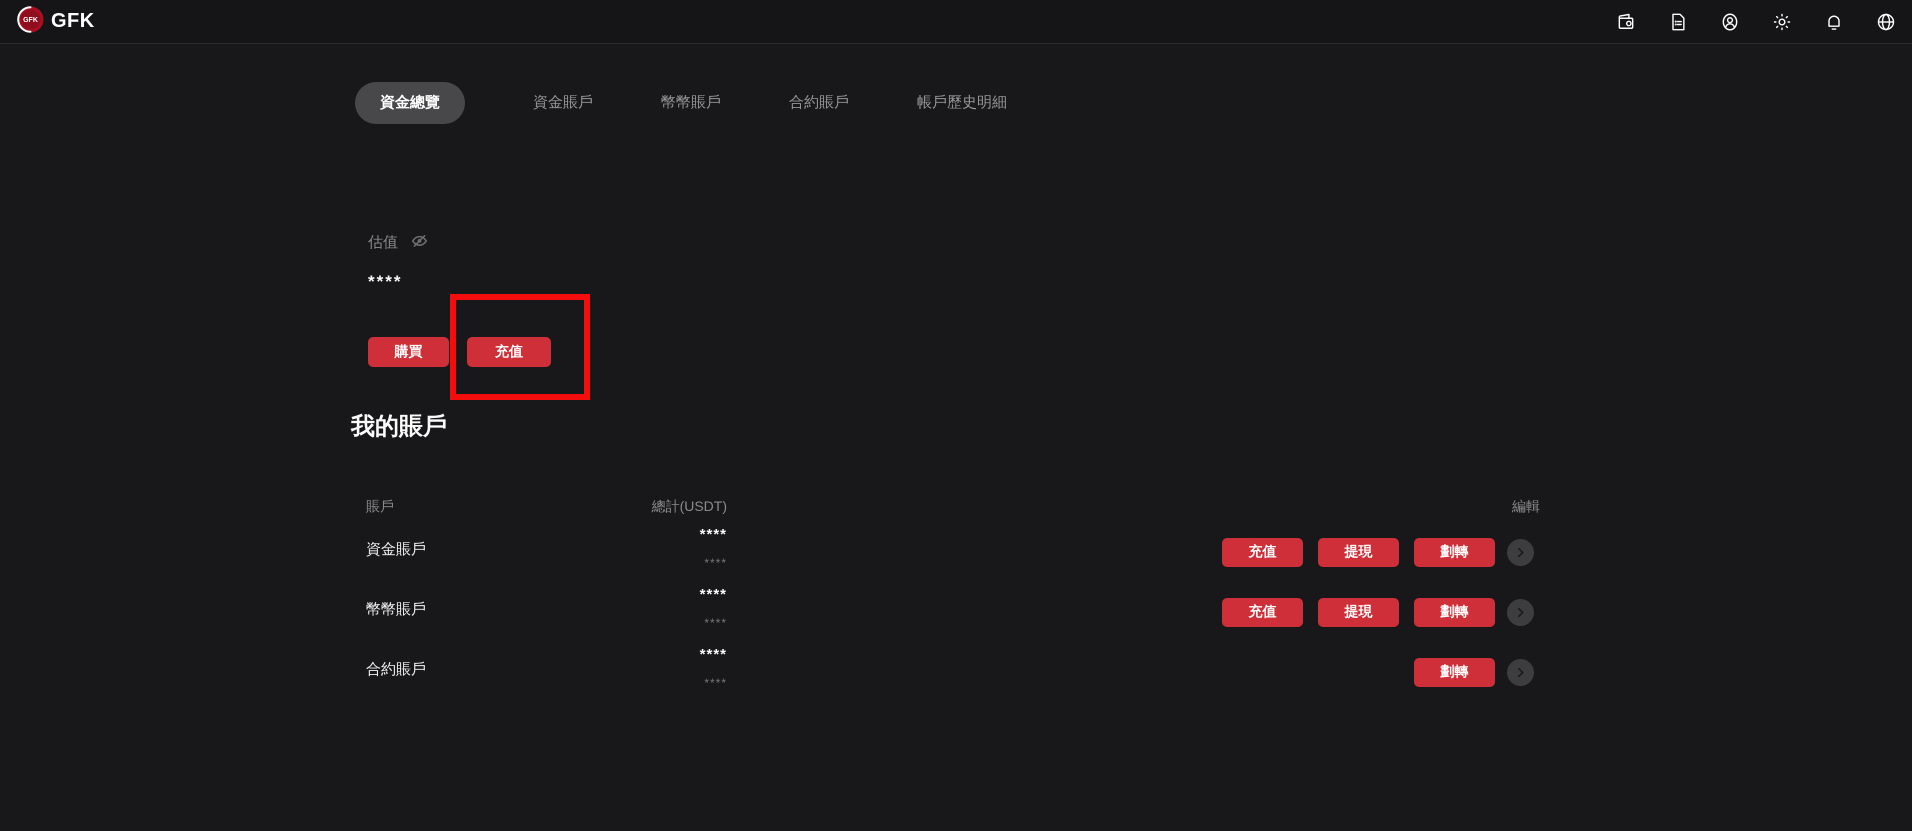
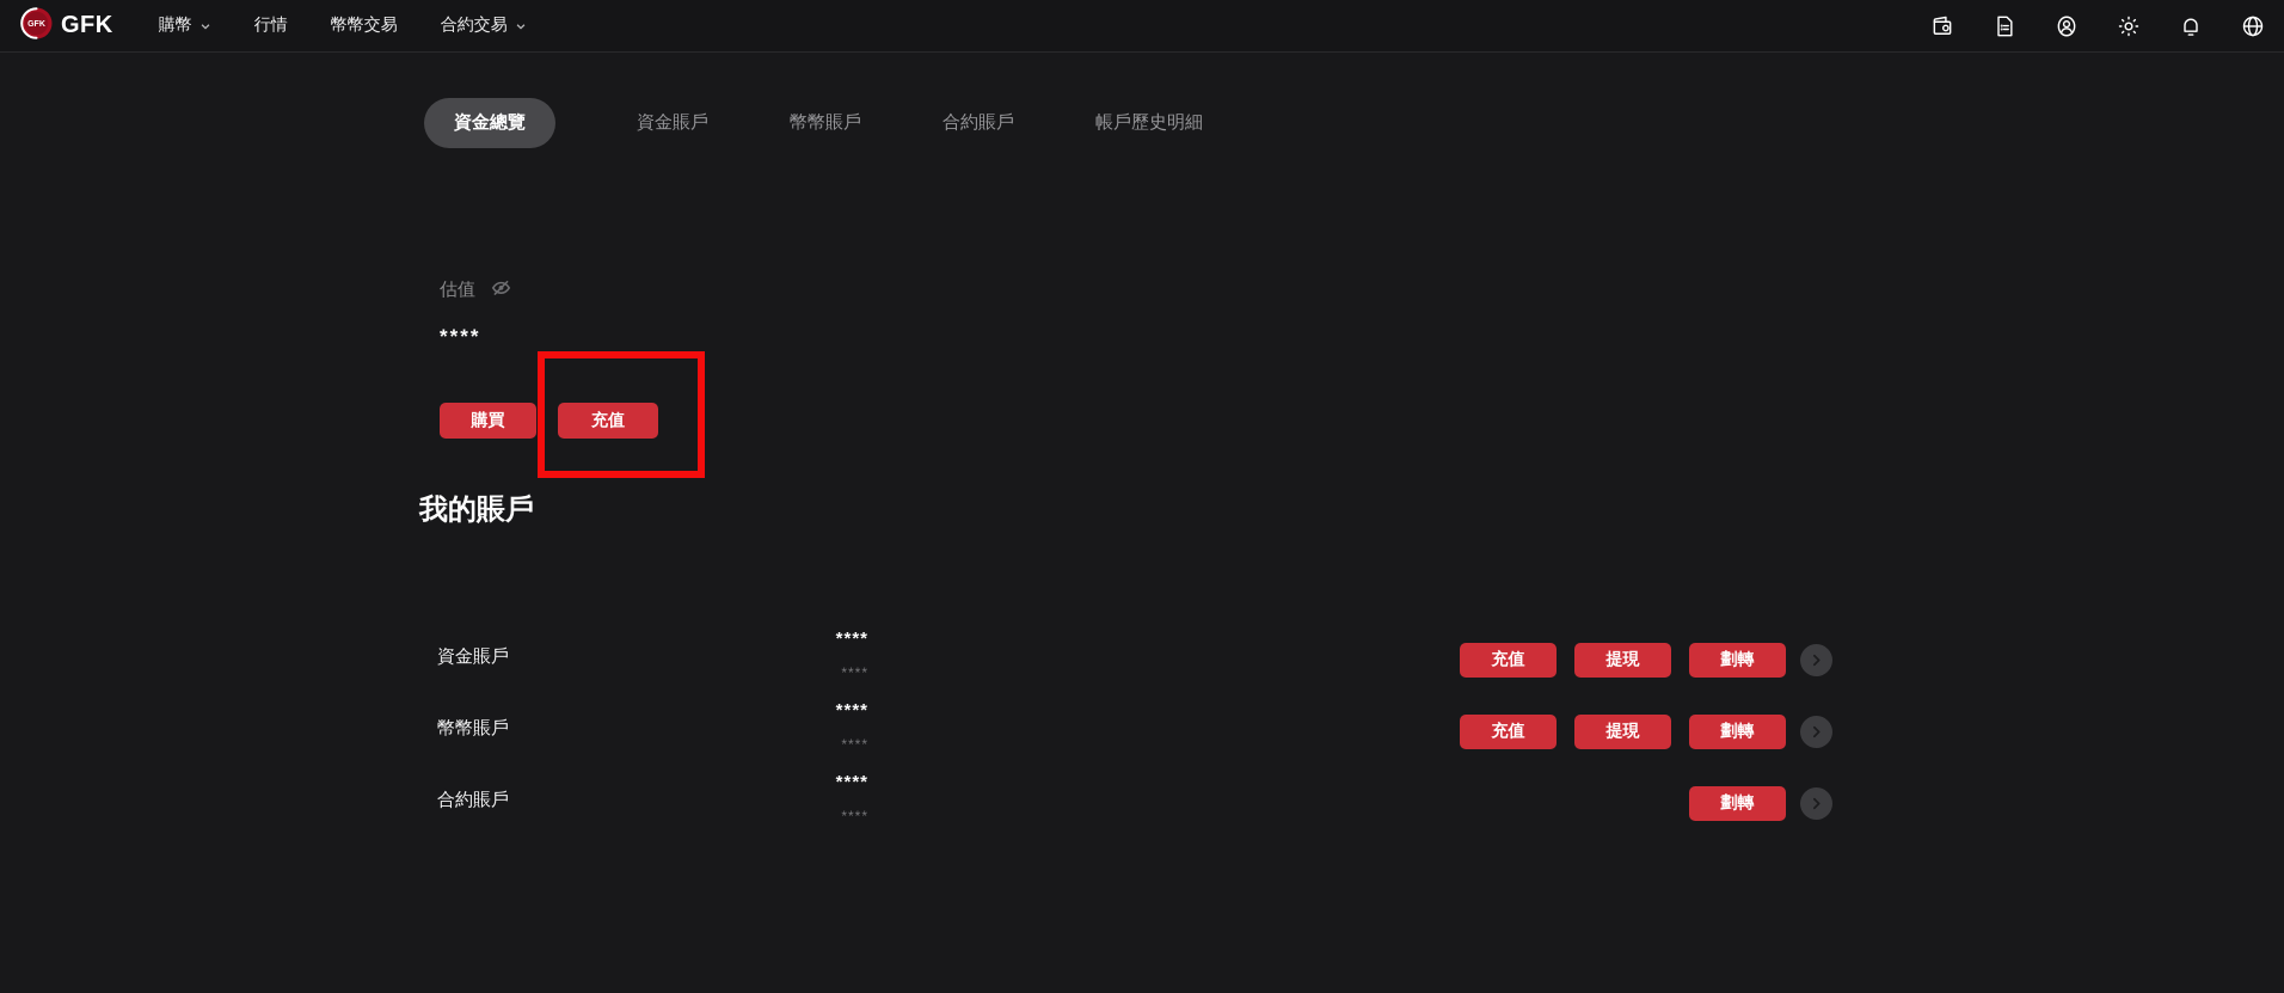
  GFK
+ 購幣
+ 行情
+ 幣幣交易
+ 合約交易
  資金總覽
  資金賬戶
  幣幣賬戶
  合約賬戶
  帳戶歷史明細
  估值
  ****
  購買
  充值
  我的賬戶
- 賬戶
- 總計(USDT)
- 編輯
  資金賬戶
  ****
  ****
  充值
  提現
  劃轉
  幣幣賬戶
  ****
  ****
  充值
  提現
  劃轉
  合約賬戶
  ****
  ****
  劃轉
